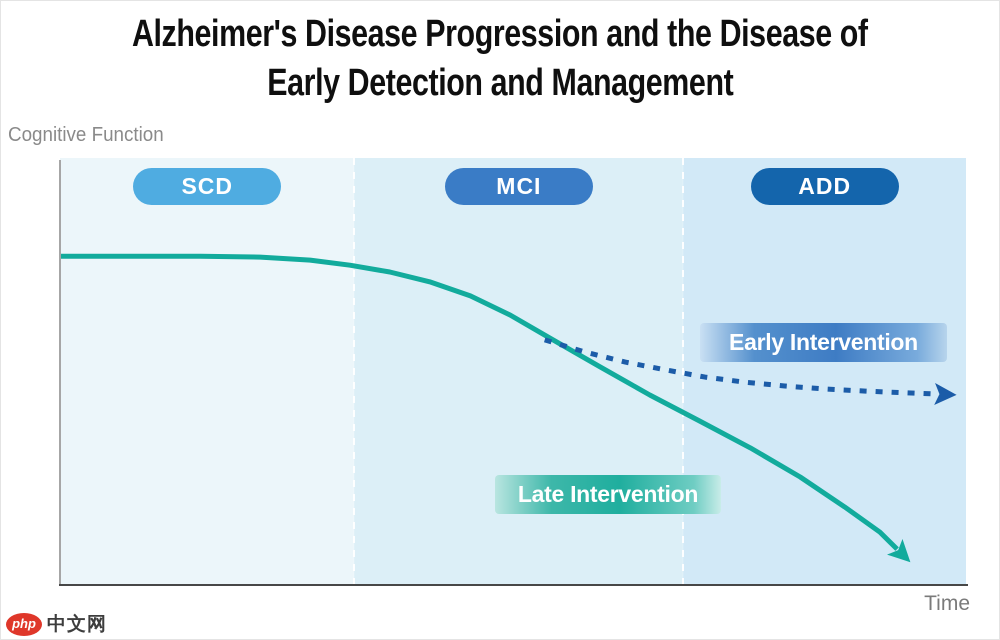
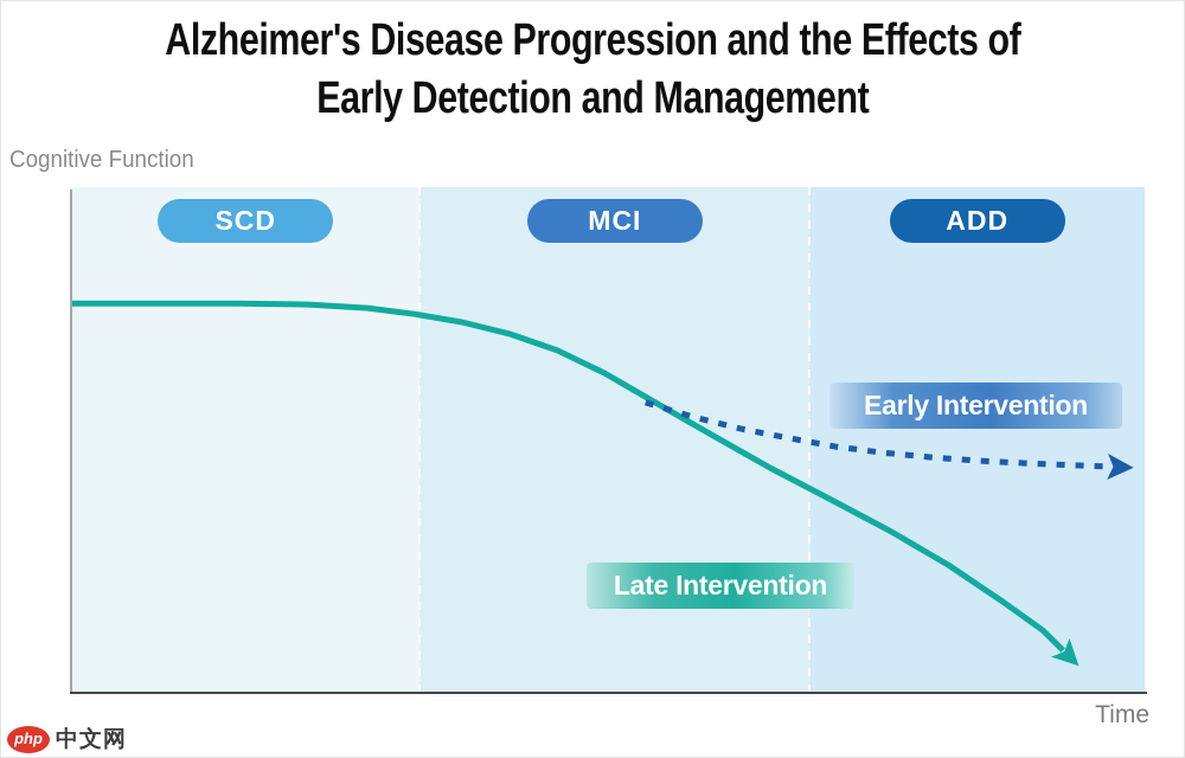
- Alzheimer's Disease Progression and the Disease of
+ Alzheimer's Disease Progression and the Effects of
  Early Detection and Management
  Cognitive Function
  SCD
  MCI
  ADD
  Early Intervention
  Late Intervention
  Time
  php
  中文网
